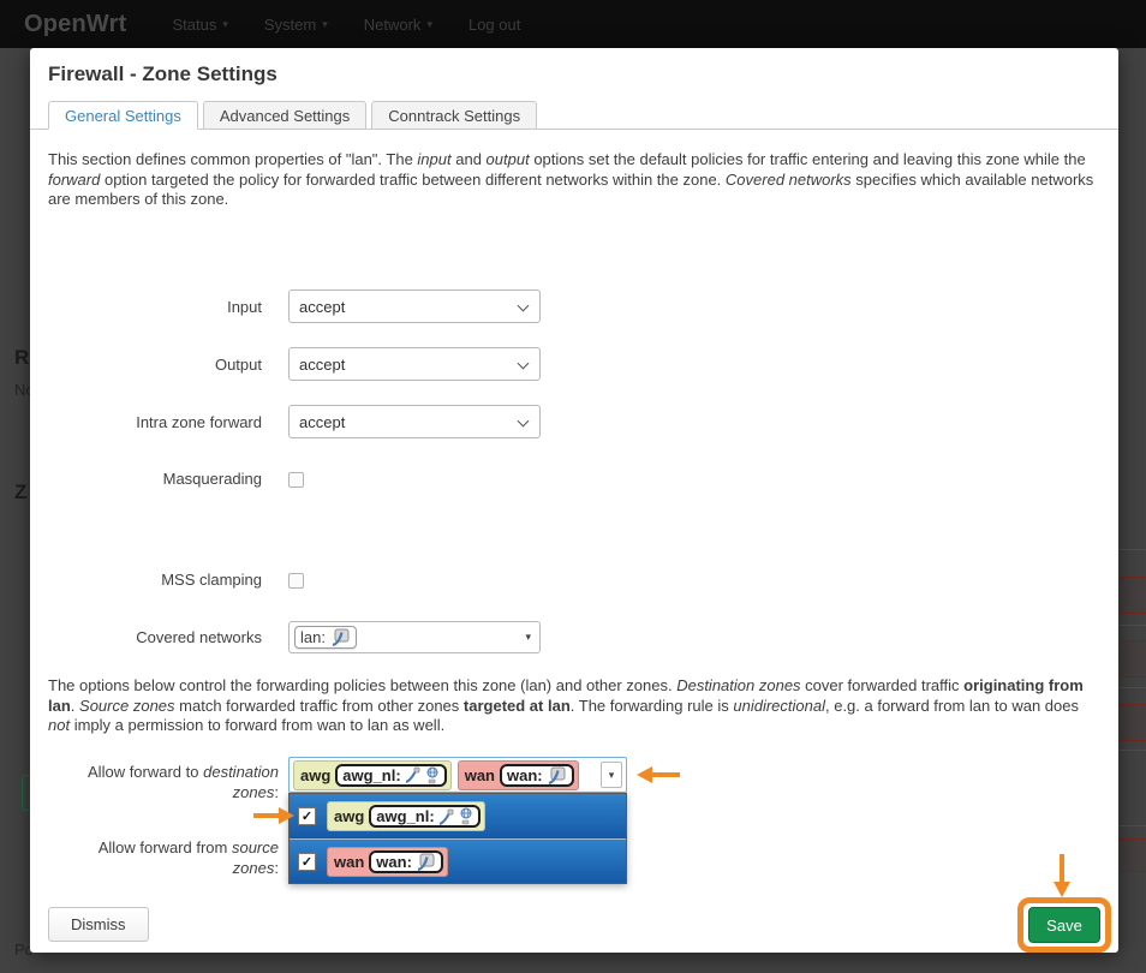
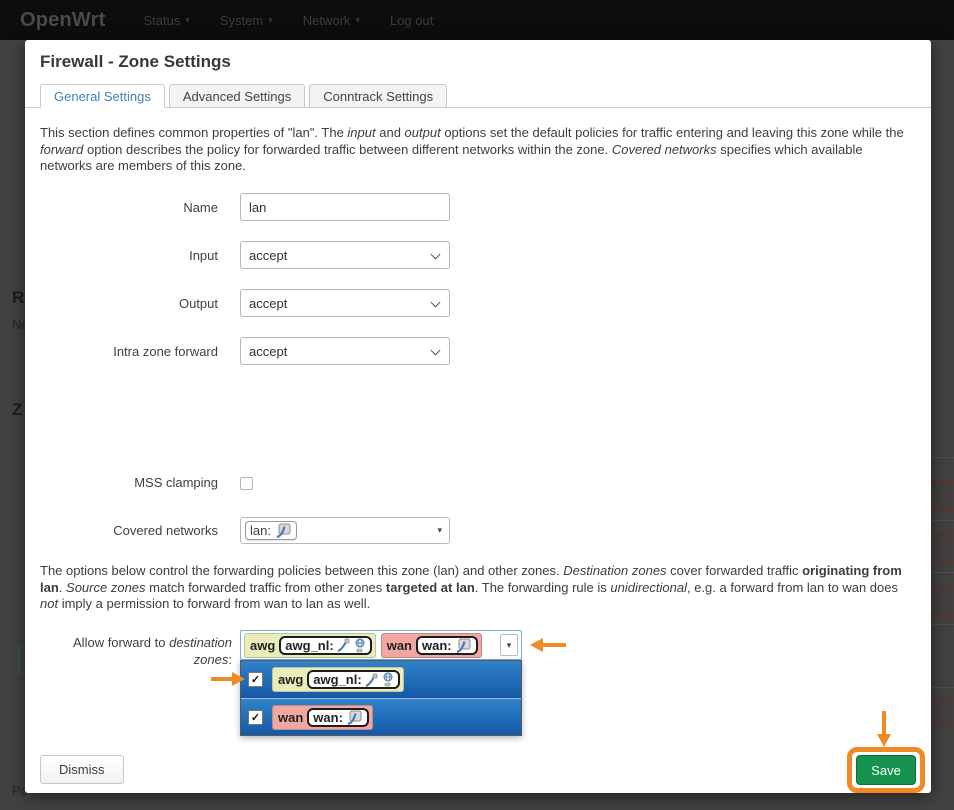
  OpenWrt
  Status
  ▾
  System
  ▾
  Network
  ▾
  Log out
  R
  Z
  Firewall - Zone Settings
  General Settings
  Advanced Settings
  Conntrack Settings
- This section defines common properties of "lan". The input and output options set the default policies for traffic entering and leaving this zone while the forward option targeted the policy for forwarded traffic between different networks within the zone. Covered networks specifies which available networks are members of this zone.
+ This section defines common properties of "lan". The input and output options set the default policies for traffic entering and leaving this zone while the forward option describes the policy for forwarded traffic between different networks within the zone. Covered networks specifies which available networks are members of this zone.
+ Name
+ lan
  Input
  accept
  Output
  accept
  Intra zone forward
  accept
- Masquerading
  MSS clamping
  Covered networks
  lan:
  ▾
  The options below control the forwarding policies between this zone (lan) and other zones. Destination zones cover forwarded traffic originating from lan. Source zones match forwarded traffic from other zones targeted at lan. The forwarding rule is unidirectional, e.g. a forward from lan to wan does not imply a permission to forward from wan to lan as well.
  Allow forward to destination zones:
  awg
  awg_nl:
  wan
  wan:
  ▾
  ✓
  awg
  awg_nl:
  ✓
  wan
  wan:
- Allow forward from source zones:
  Dismiss
  Save
